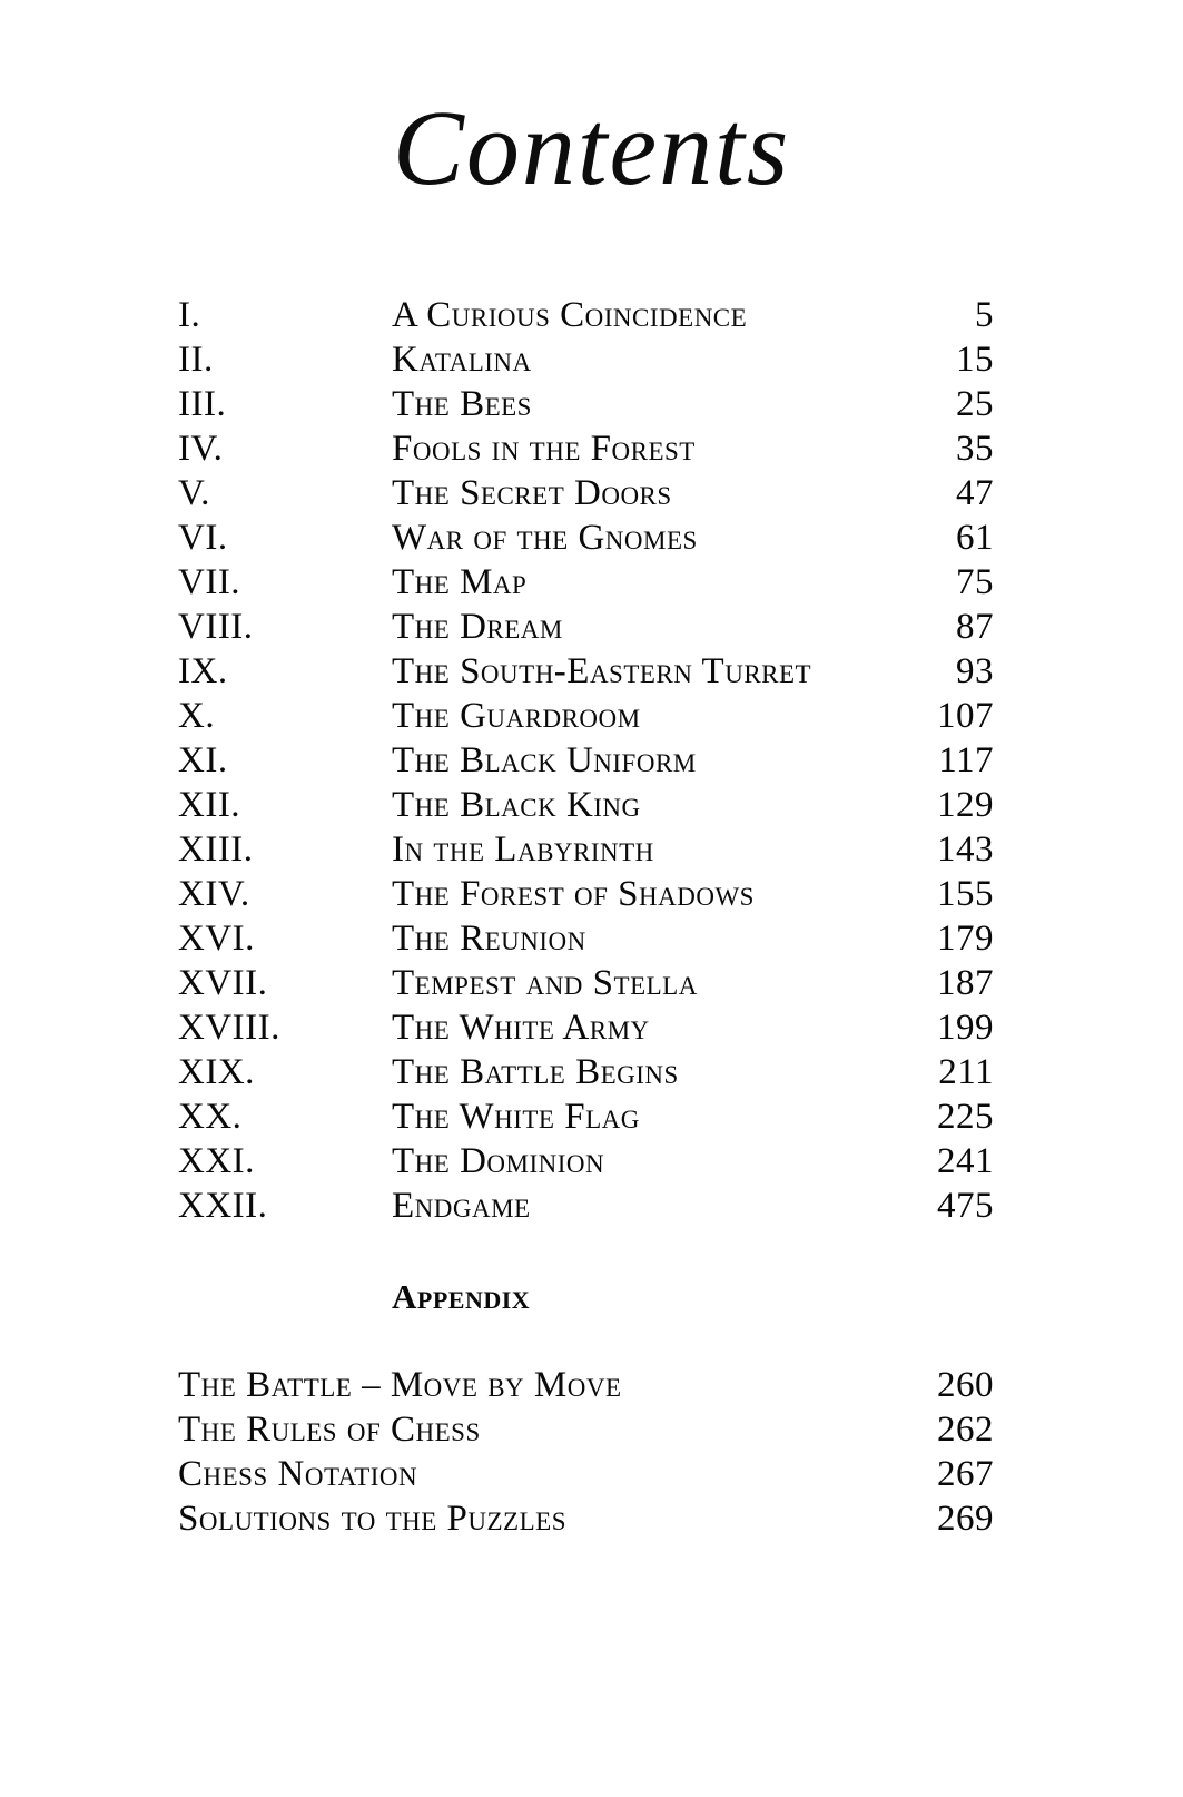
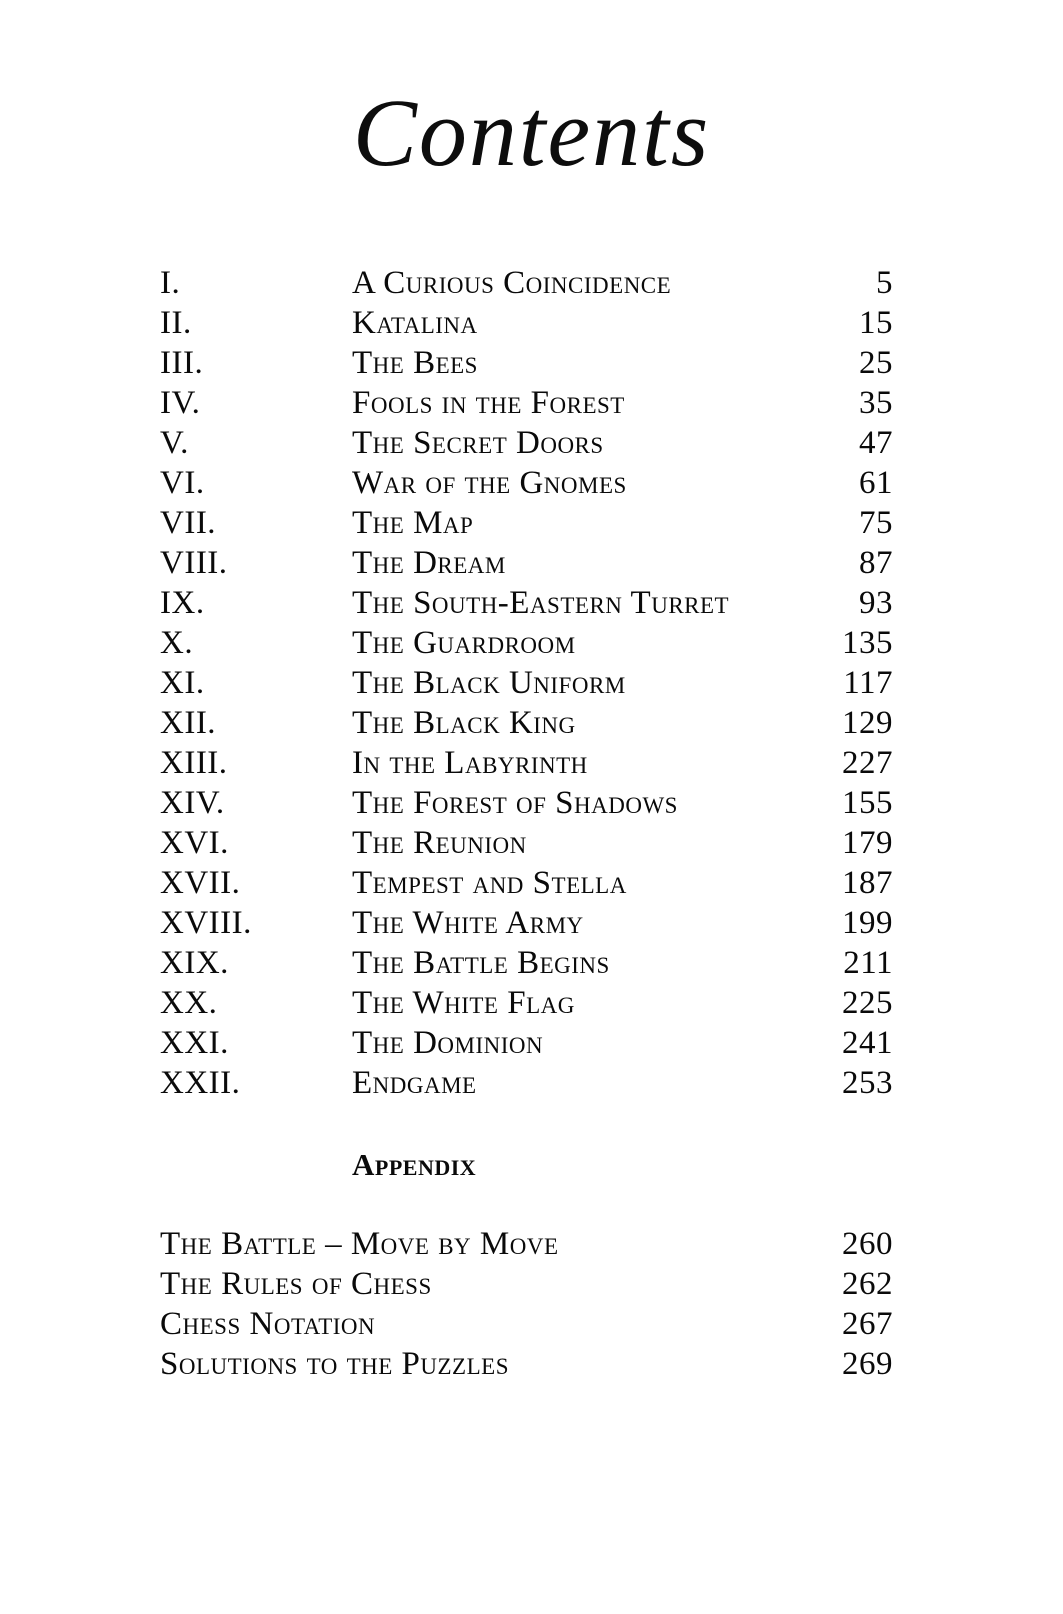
  Contents
  I.
  A Curious Coincidence
  5
  II.
  Katalina
  15
  III.
  The Bees
  25
  IV.
  Fools in the Forest
  35
  V.
  The Secret Doors
  47
  VI.
  War of the Gnomes
  61
  VII.
  The Map
  75
  VIII.
  The Dream
  87
  IX.
  The South-Eastern Turret
  93
  X.
  The Guardroom
- 107
+ 135
  XI.
  The Black Uniform
  117
  XII.
  The Black King
  129
  XIII.
  In the Labyrinth
- 143
+ 227
  XIV.
  The Forest of Shadows
  155
  XVI.
  The Reunion
  179
  XVII.
  Tempest and Stella
  187
  XVIII.
  The White Army
  199
  XIX.
  The Battle Begins
  211
  XX.
  The White Flag
  225
  XXI.
  The Dominion
  241
  XXII.
  Endgame
- 475
+ 253
  Appendix
  The Battle – Move by Move
  260
  The Rules of Chess
  262
  Chess Notation
  267
  Solutions to the Puzzles
  269
